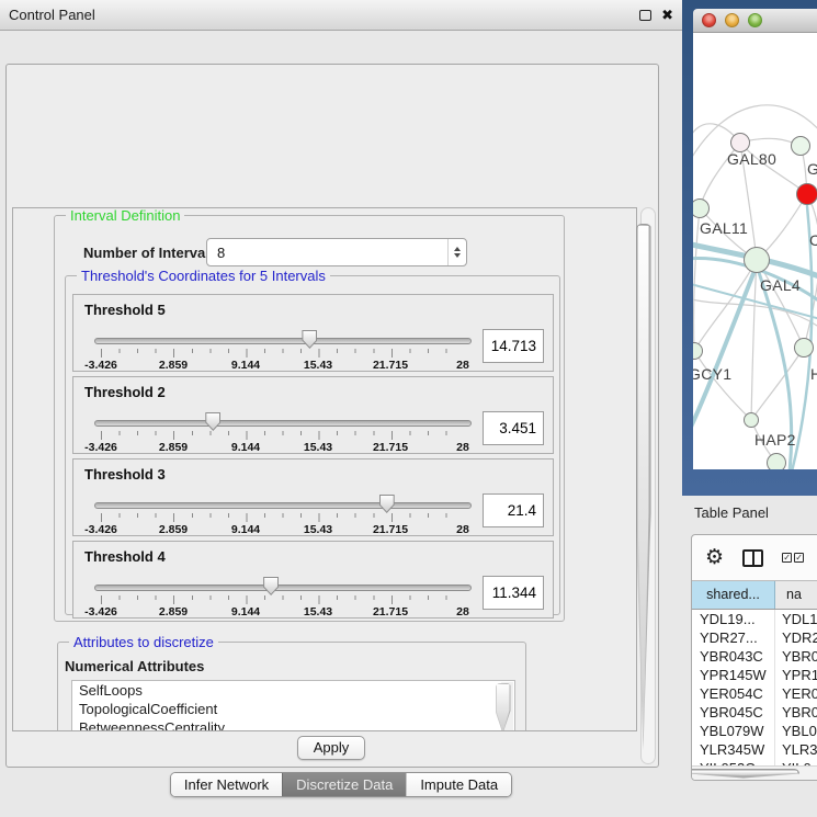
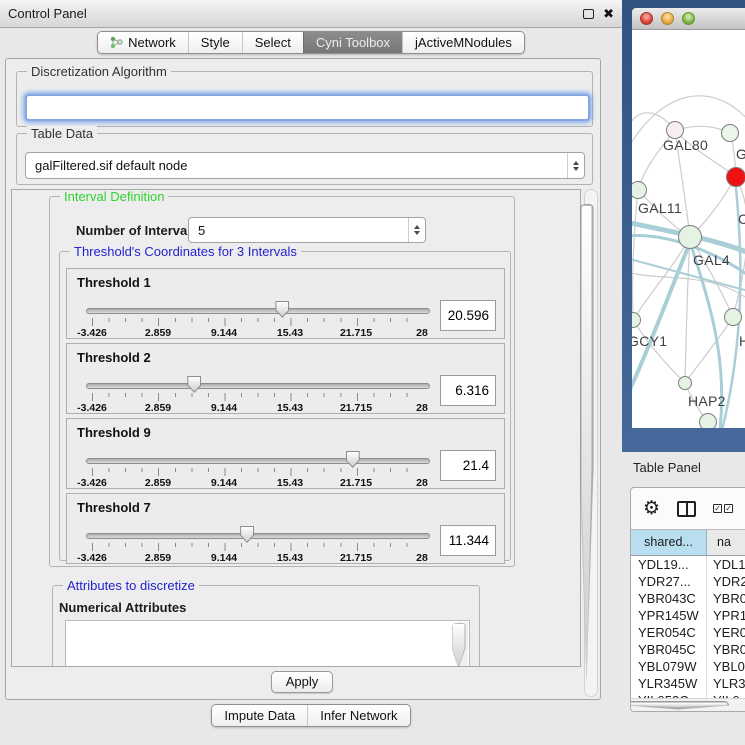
  Control Panel
  ✖
+ Network
+ Style
+ Select
+ Cyni Toolbox
+ jActiveMNodules
+ Discretization Algorithm
+ Table Data
+ galFiltered.sif default node
  Interval Definition
  Number of Interva
- 8
+ 5
- Threshold's Coordinates for 5 Intervals
+ Threshold's Coordinates for 3 Intervals
- Threshold 5
+ Threshold 1
  -3.426
  2.859
  9.144
  15.43
  21.715
  28
- 14.713
+ 20.596
  Threshold 2
  -3.426
  2.859
  9.144
  15.43
  21.715
  28
- 3.451
+ 6.316
- Threshold 3
+ Threshold 9
  -3.426
  2.859
  9.144
  15.43
  21.715
  28
  21.4
- Threshold 4
+ Threshold 7
  -3.426
  2.859
  9.144
  15.43
  21.715
  28
  11.344
  Attributes to discretize
  Numerical Attributes
- SelfLoops
- TopologicalCoefficient
- BetweennessCentrality
  Apply
- Infer Network
+ Impute Data
- Discretize Data
- Impute Data
+ Infer Network
  GAL80
  GAL11
  C
  GAL4
  GCY1
  H
  HAP2
  Table Panel
  ⚙
  ✓
  ✓
  shared...
  na
  YDL19...
  YDL1
  YDR27...
  YDR2
  YBR043C
  YBR0
  YPR145W
  YPR1
  YER054C
  YER0
  YBR045C
  YBR0
  YBL079W
  YBL0
  YLR345W
  YLR3
